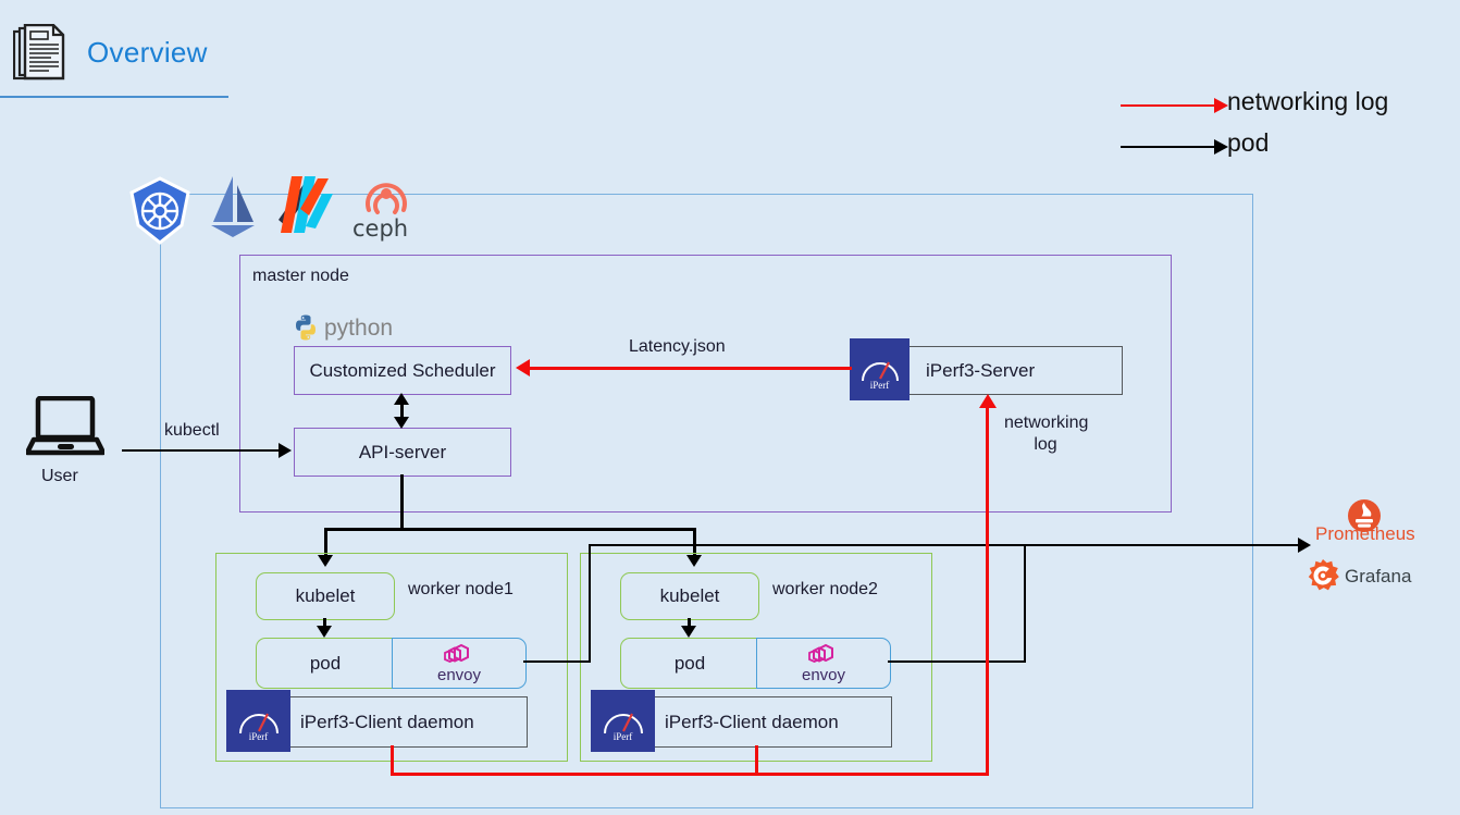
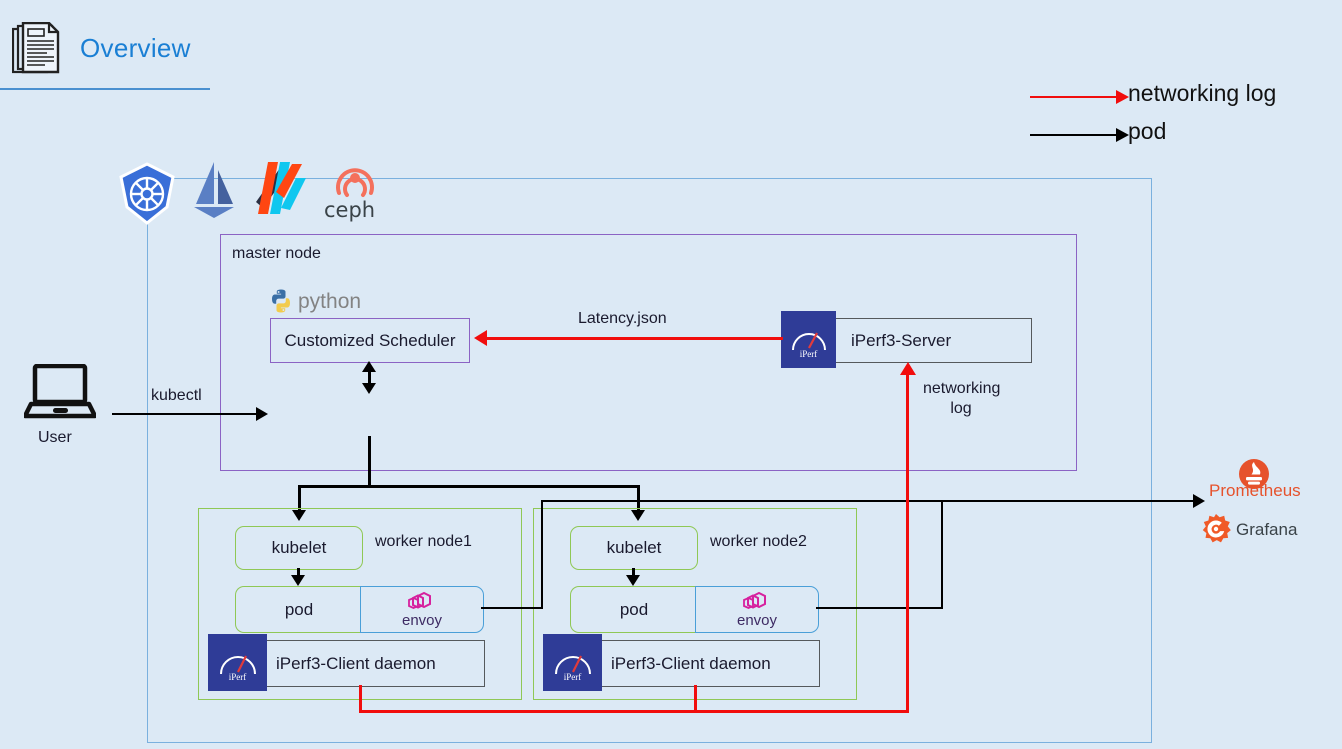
  Overview
  networking log
  pod
  ceph
  master node
  python
  Customized Scheduler
- API-server
  iPerf3-Server
  iPerf
  Latency.json
  networking
  log
  User
  kubectl
  worker node1
  kubelet
  pod
  envoy
  iPerf3-Client daemon
  iPerf
  worker node2
  kubelet
  pod
  envoy
  iPerf3-Client daemon
  iPerf
  Prometheus
  Grafana
